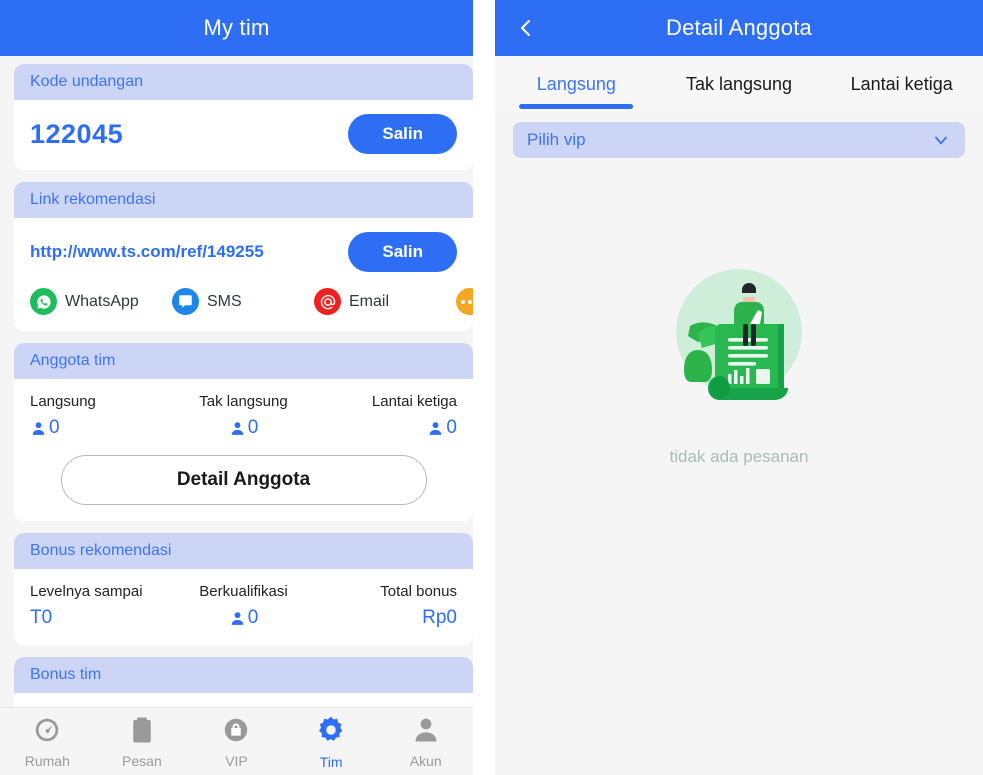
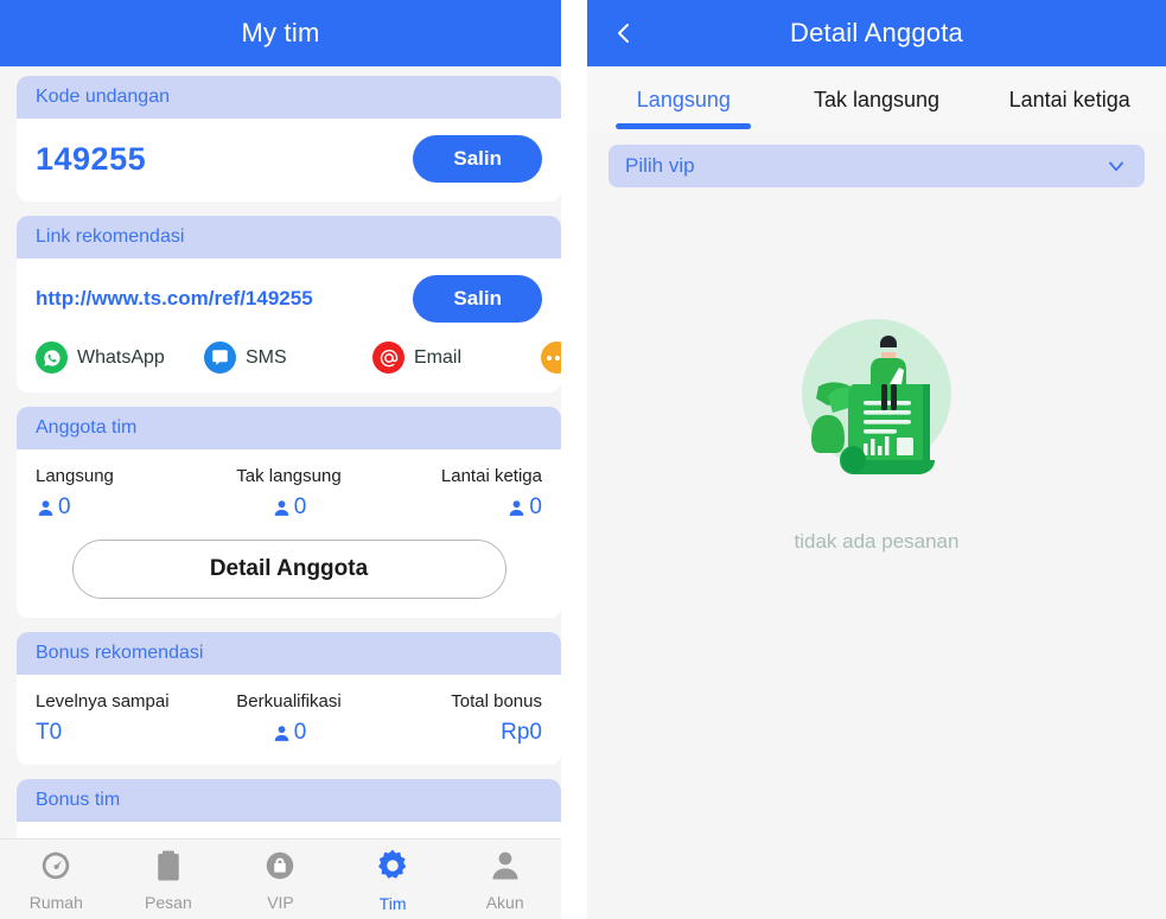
  My tim
  Kode undangan
- 122045
+ 149255
  Salin
  Link rekomendasi
  http://www.ts.com/ref/149255
  Salin
  WhatsApp
  SMS
  Email
  Anggota tim
  Langsung
  0
  Tak langsung
  0
  Lantai ketiga
  0
  Detail Anggota
  Bonus rekomendasi
  Levelnya sampai
  T0
  Berkualifikasi
  0
  Total bonus
  Rp0
  Bonus tim
  Rumah
  Pesan
  VIP
  Tim
  Akun
  Detail Anggota
  Langsung
  Tak langsung
  Lantai ketiga
  Pilih vip
  tidak ada pesanan
